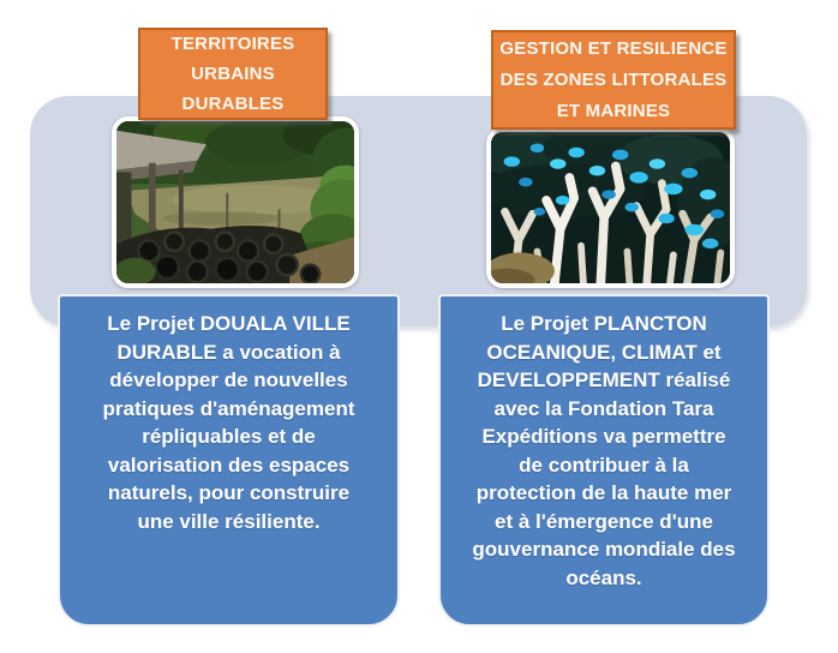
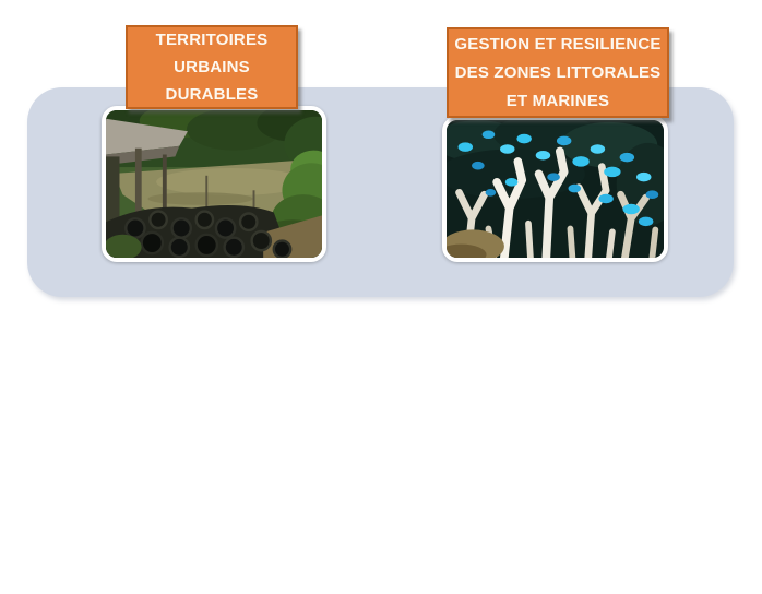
  TERRITOIRES
  URBAINS
  DURABLES
  GESTION ET RESILIENCE
  DES ZONES LITTORALES
  ET MARINES
- Le Projet DOUALA VILLE
- DURABLE a vocation à
- développer de nouvelles
- pratiques d'aménagement
- répliquables et de
- valorisation des espaces
- naturels, pour construire
- une ville résiliente.
- Le Projet PLANCTON
- OCEANIQUE, CLIMAT et
- DEVELOPPEMENT réalisé
- avec la Fondation Tara
- Expéditions va permettre
- de contribuer à la
- protection de la haute mer
- et à l'émergence d'une
- gouvernance mondiale des
- océans.
